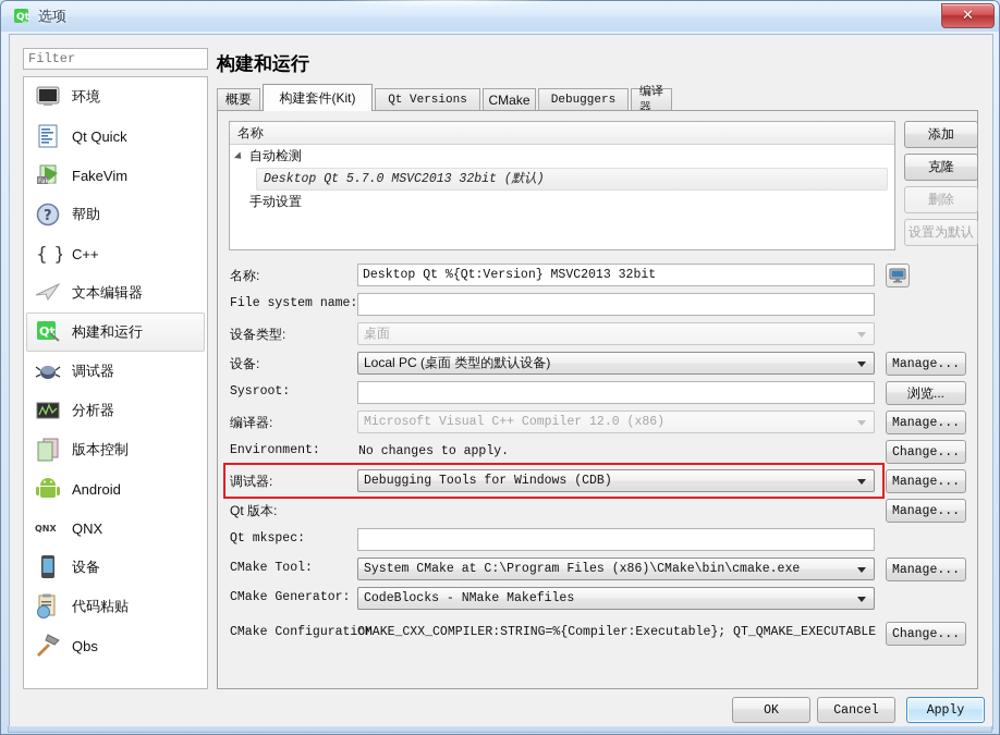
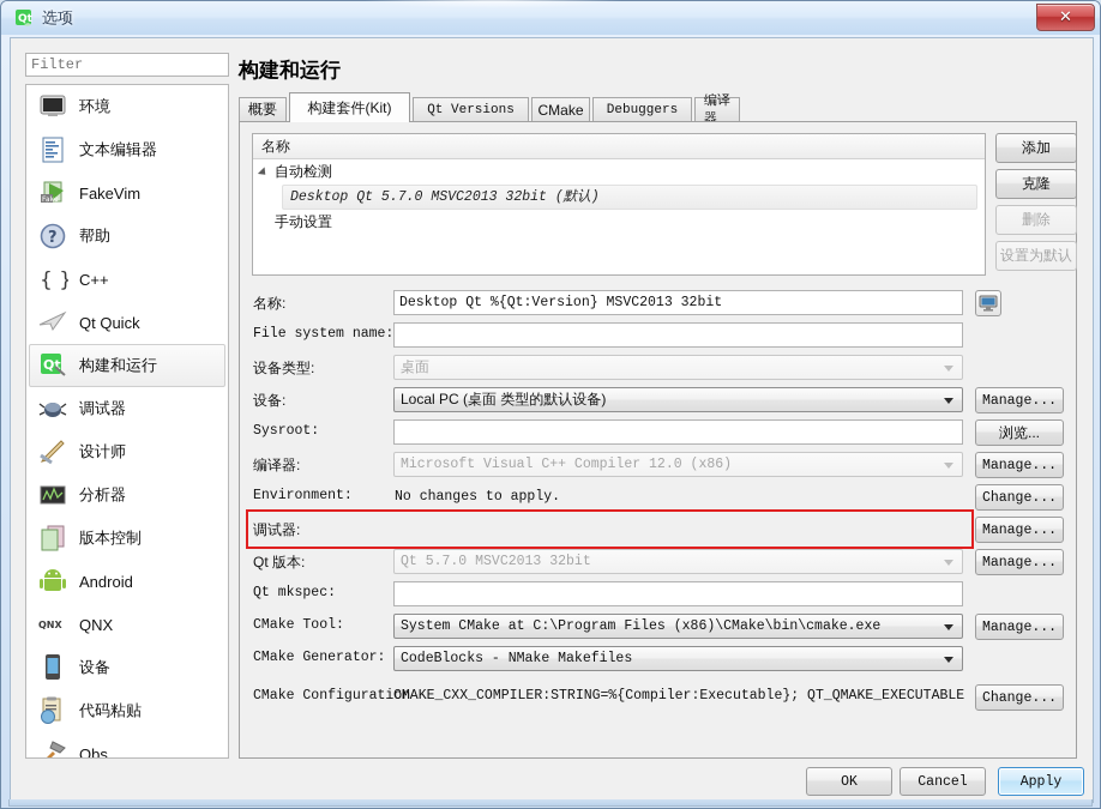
  Qt
  选项
  ✕
  Filter
  环境
- Qt Quick
+ 文本编辑器
  FakeVim
  ?
  帮助
  { }
  C++
- 文本编辑器
+ Qt Quick
  Qt
  构建和运行
  调试器
+ 设计师
  分析器
  版本控制
  Android
  QNX
  QNX
  设备
  代码粘贴
  Qbs
  构建和运行
  概要
  构建套件(Kit)
  Qt Versions
  CMake
  Debuggers
  编译器
  名称
  自动检测
  Desktop Qt 5.7.0 MSVC2013 32bit (默认)
  手动设置
  添加
  克隆
  删除
  设置为默认
  名称:
  Desktop Qt %{Qt:Version} MSVC2013 32bit
  File system name:
  设备类型:
  桌面
  设备:
  Local PC (桌面 类型的默认设备)
  Manage...
  Sysroot:
  浏览...
  编译器:
  Microsoft Visual C++ Compiler 12.0 (x86)
  Manage...
  Environment:
  No changes to apply.
  Change...
  调试器:
- Debugging Tools for Windows (CDB)
  Manage...
  Qt 版本:
+ Qt 5.7.0 MSVC2013 32bit
  Manage...
  Qt mkspec:
  CMake Tool:
  System CMake at C:\Program Files (x86)\CMake\bin\cmake.exe
  Manage...
  CMake Generator:
  CodeBlocks - NMake Makefiles
  CMake Configuration
  CMAKE_CXX_COMPILER:STRING=%{Compiler:Executable}; QT_QMAKE_EXECUTABLE
  Change...
  OK
  Cancel
  Apply
